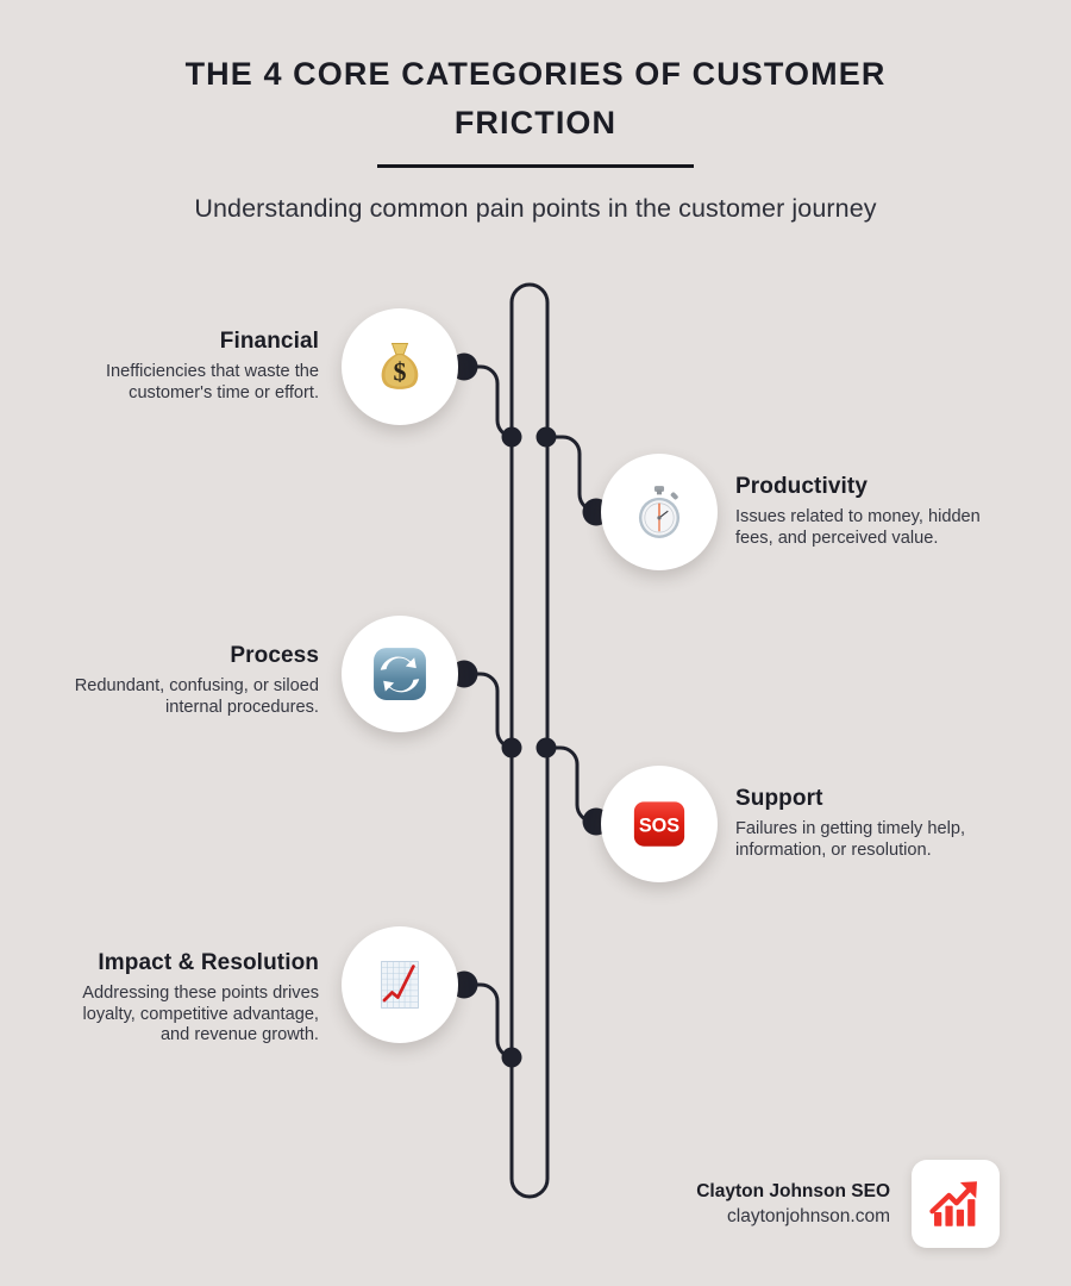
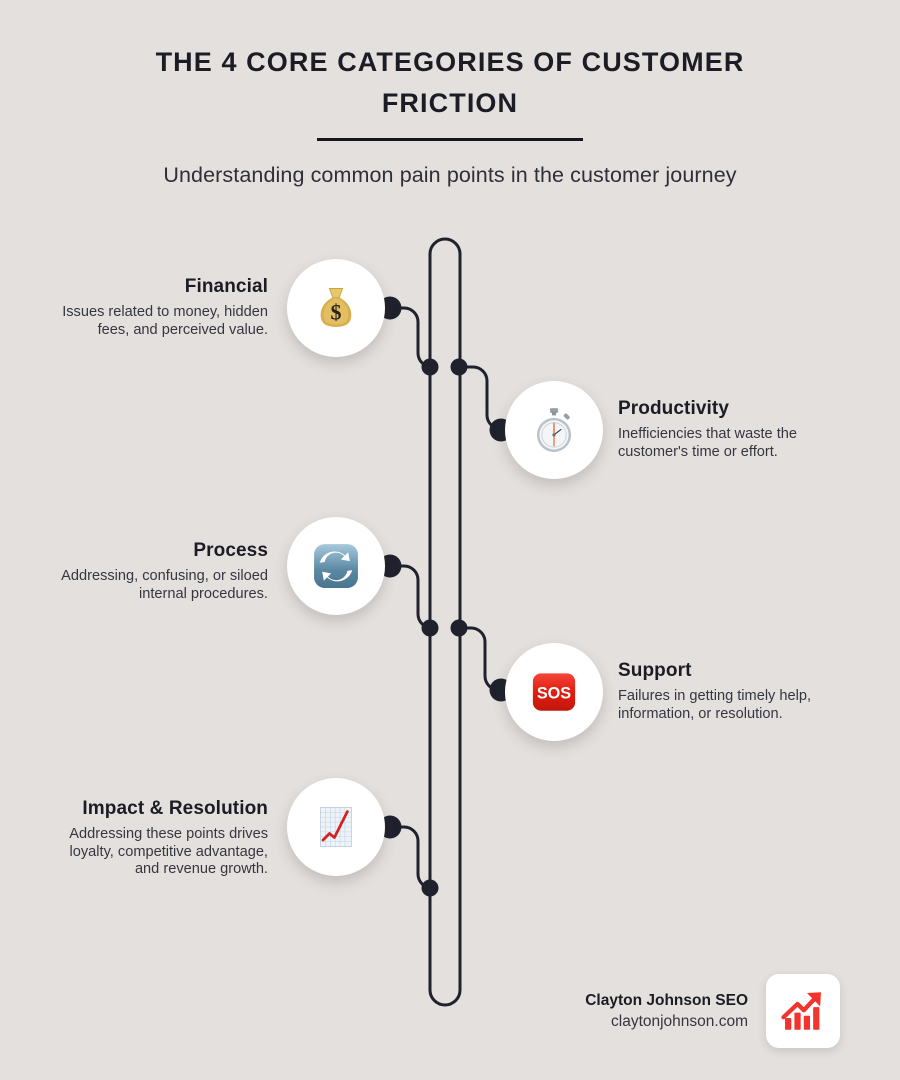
  THE 4 CORE CATEGORIES OF CUSTOMER FRICTION
  Understanding common pain points in the customer journey
  $
  Financial
- Inefficiencies that waste the customer's time or effort.
+ Issues related to money, hidden fees, and perceived value.
  Productivity
- Issues related to money, hidden fees, and perceived value.
+ Inefficiencies that waste the customer's time or effort.
  Process
- Redundant, confusing, or siloed internal procedures.
+ Addressing, confusing, or siloed internal procedures.
  SOS
  Support
  Failures in getting timely help, information, or resolution.
  Impact & Resolution
  Addressing these points drives loyalty, competitive advantage, and revenue growth.
  Clayton Johnson SEO
  claytonjohnson.com
